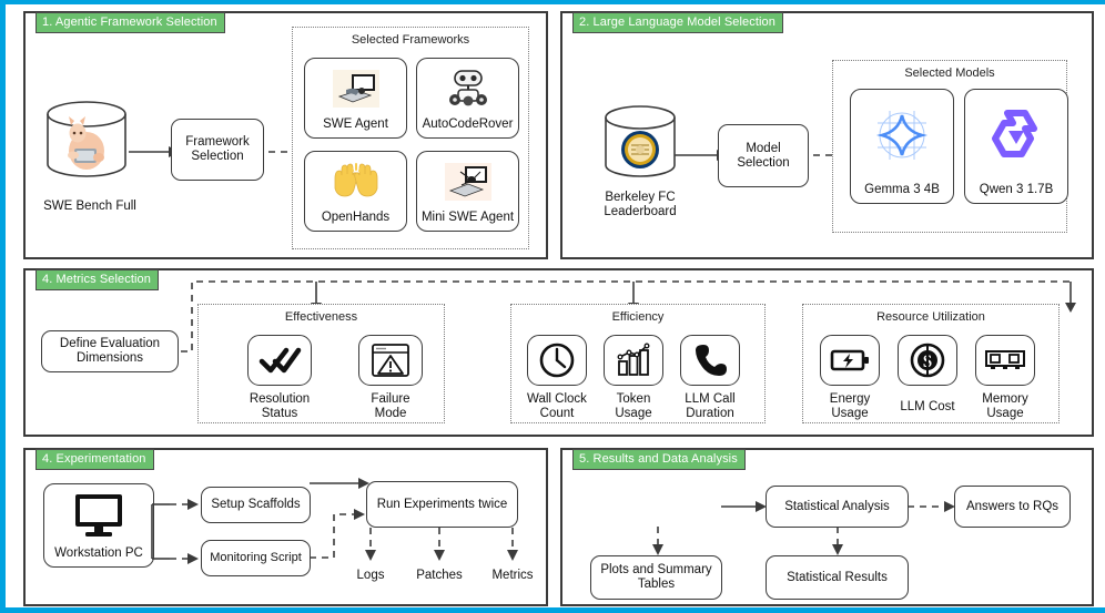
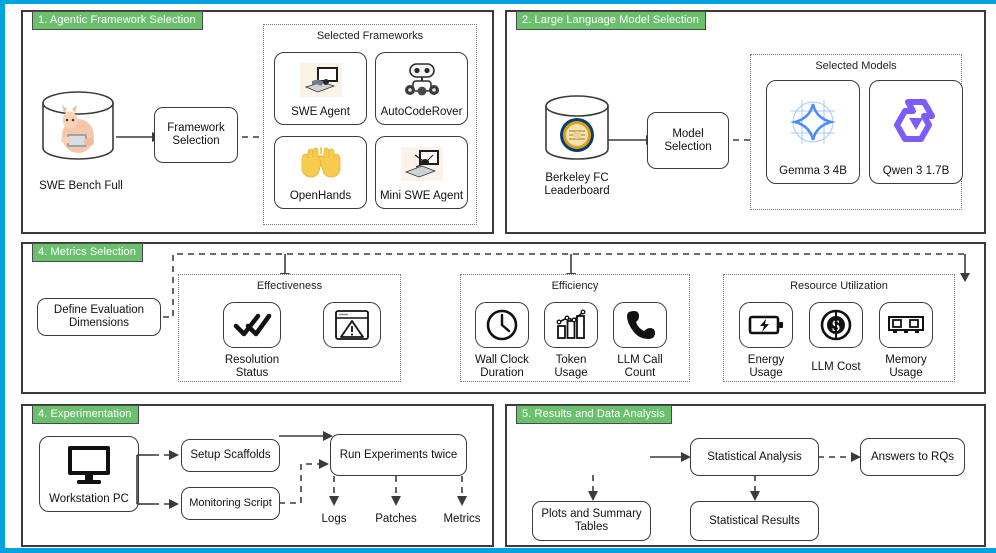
  1. Agentic Framework Selection
  SWE Bench Full
  Framework
  Selection
  Selected Frameworks
  SWE Agent
  AutoCodeRover
  OpenHands
  Mini SWE Agent
  2. Large Language Model Selection
  Berkeley FC
  Leaderboard
  Model
  Selection
  Selected Models
  Gemma 3 4B
  Qwen 3 1.7B
  4. Metrics Selection
  Define Evaluation
  Dimensions
  Effectiveness
  Resolution
  Status
- Failure
- Mode
  Efficiency
  Wall Clock
- Count
+ Duration
  Token
  Usage
  LLM Call
- Duration
+ Count
  Resource Utilization
  Energy
  Usage
  LLM Cost
  Memory
  Usage
  4. Experimentation
  Workstation PC
  Setup Scaffolds
  Monitoring Script
  Run Experiments twice
  Logs
  Patches
  Metrics
  5. Results and Data Analysis
  Statistical Analysis
  Answers to RQs
  Plots and Summary
  Tables
  Statistical Results
